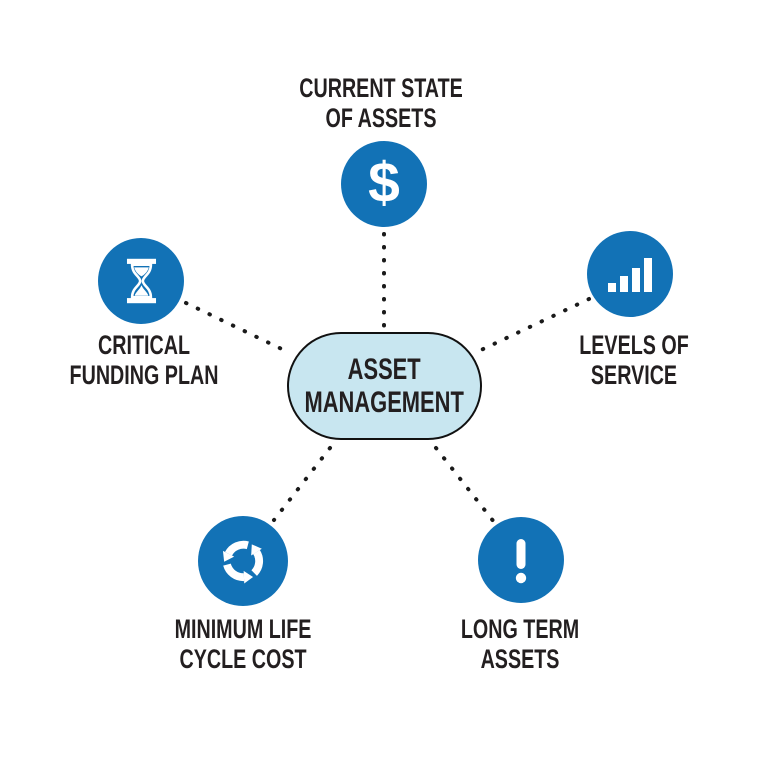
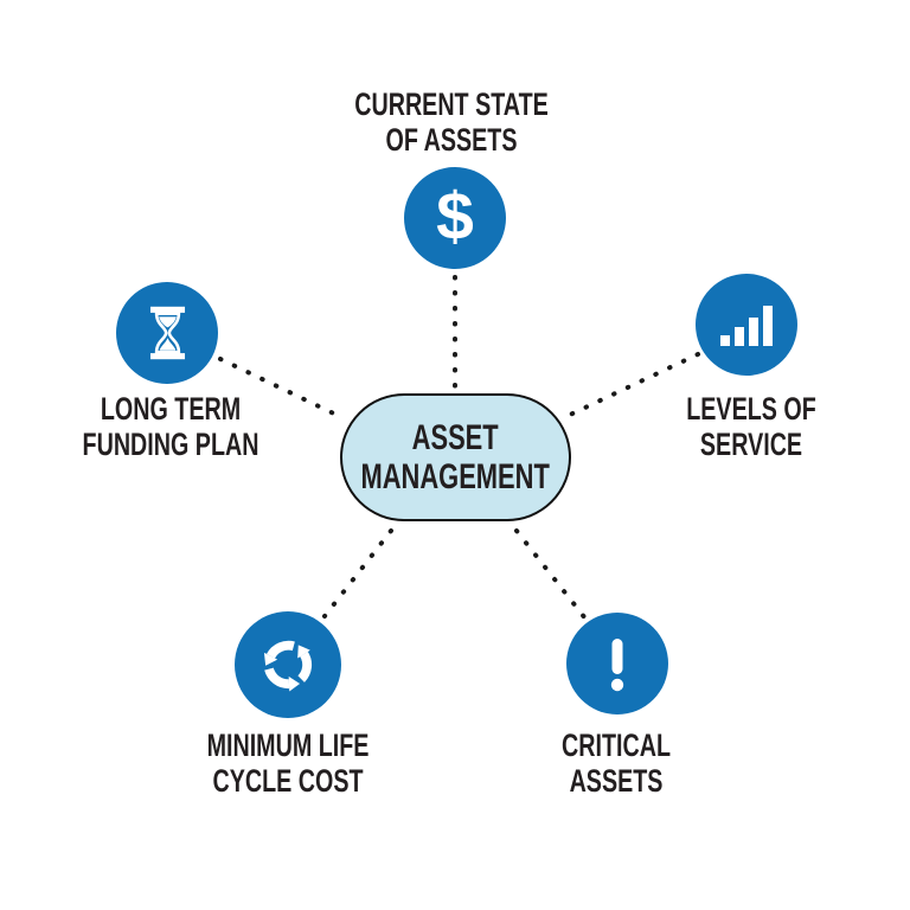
  ASSET
  MANAGEMENT
  CURRENT STATE
  OF ASSETS
  $
  LEVELS OF
  SERVICE
- LONG TERM
+ CRITICAL
  ASSETS
  MINIMUM LIFE
  CYCLE COST
- CRITICAL
+ LONG TERM
  FUNDING PLAN
